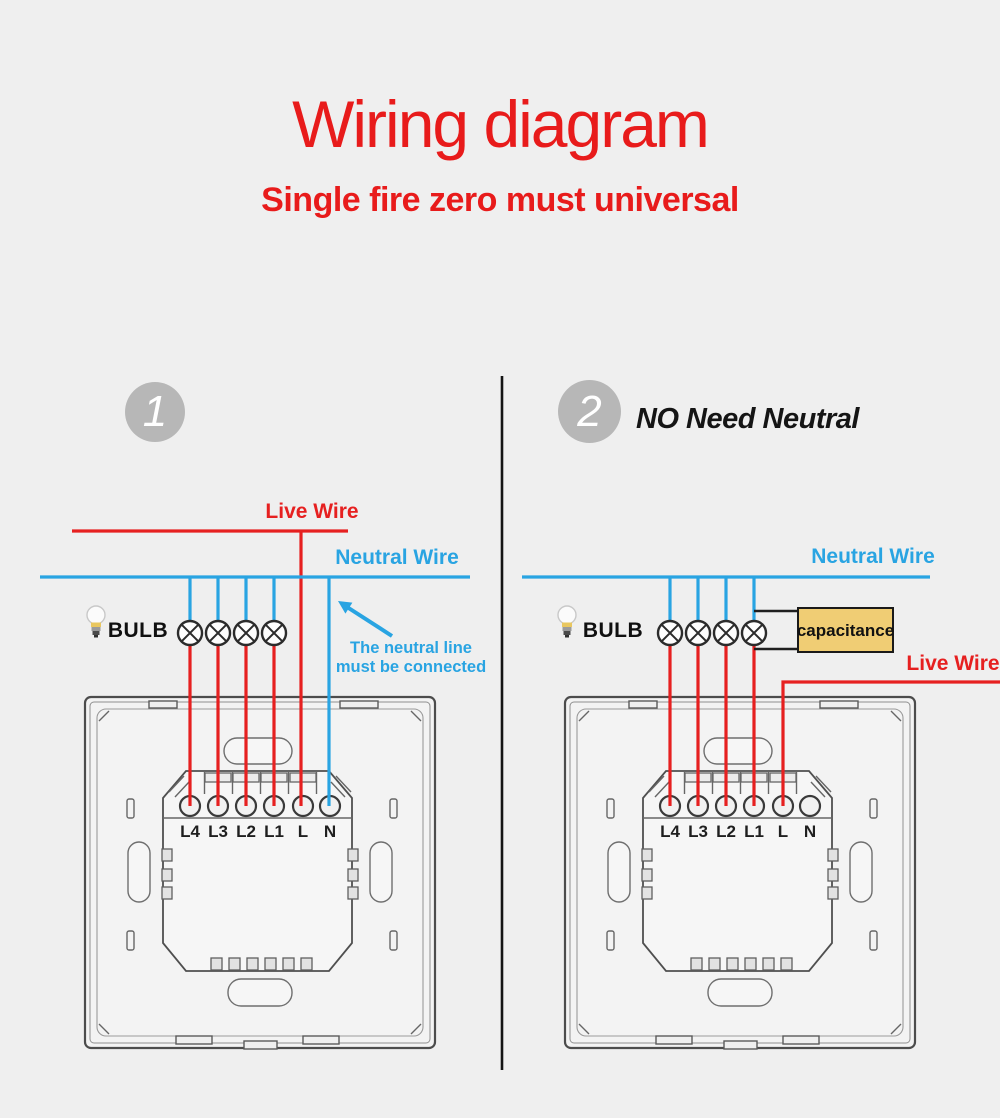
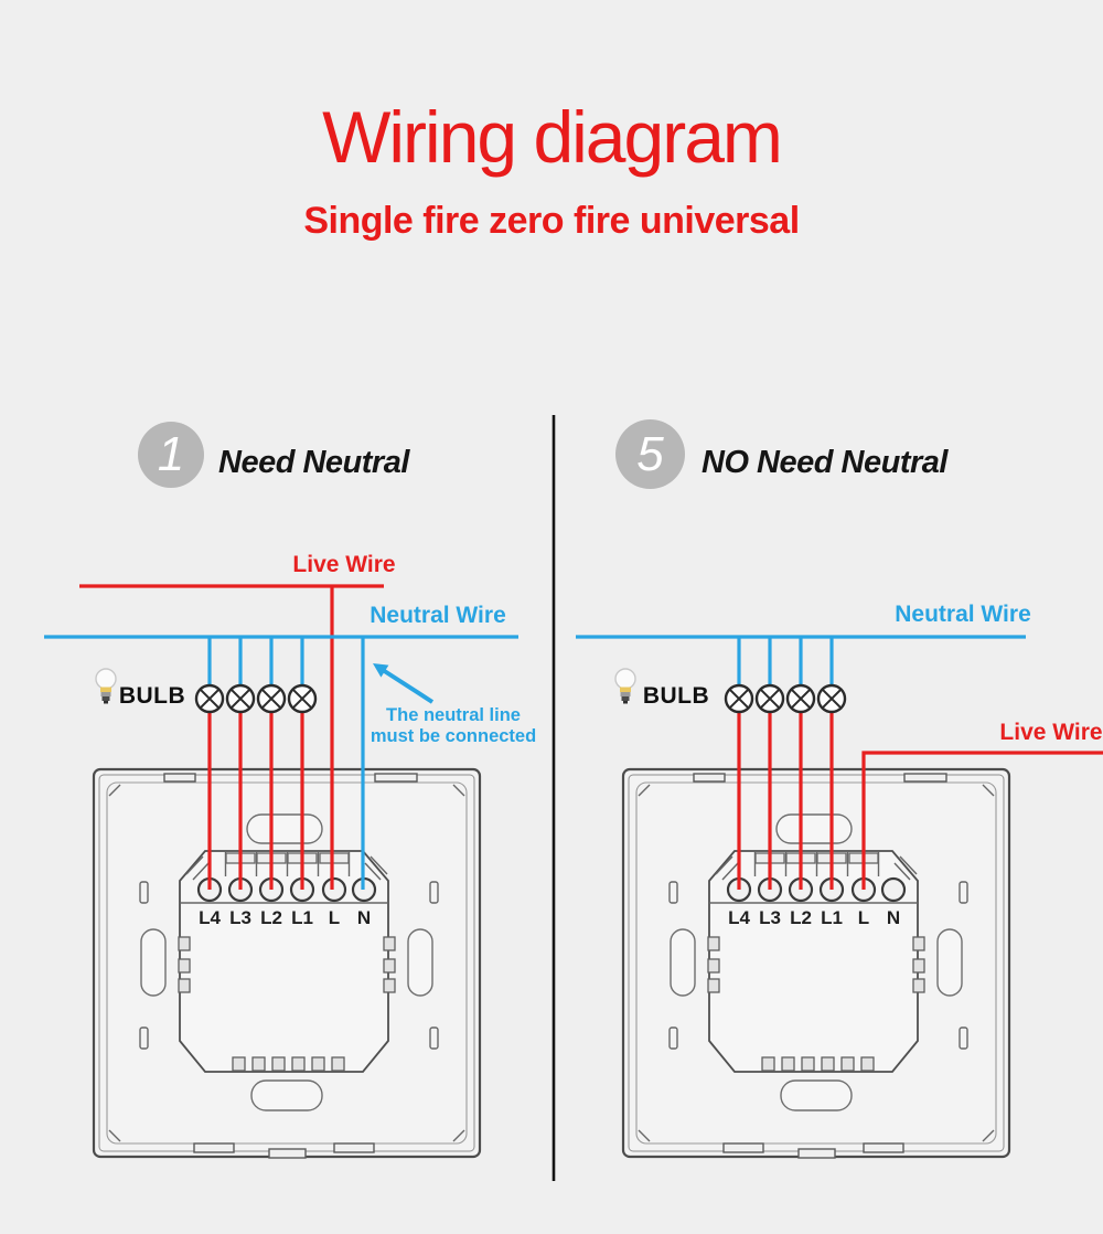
  Wiring diagram
- Single fire zero must universal
+ Single fire zero fire universal
  1
+ Need Neutral
- 2
+ 5
  NO Need Neutral
  Live Wire
  Neutral Wire
  BULB
  The neutral line
  must be connected
- capacitance
  Neutral Wire
  Live Wire
  BULB
